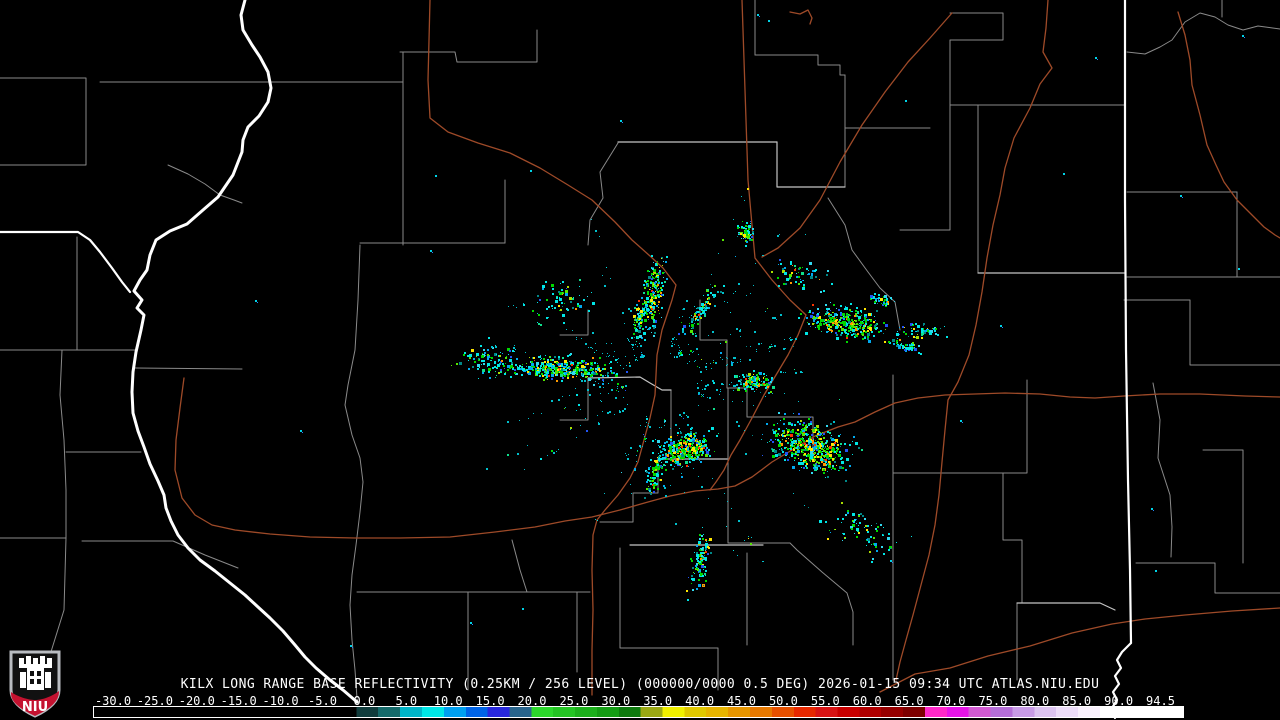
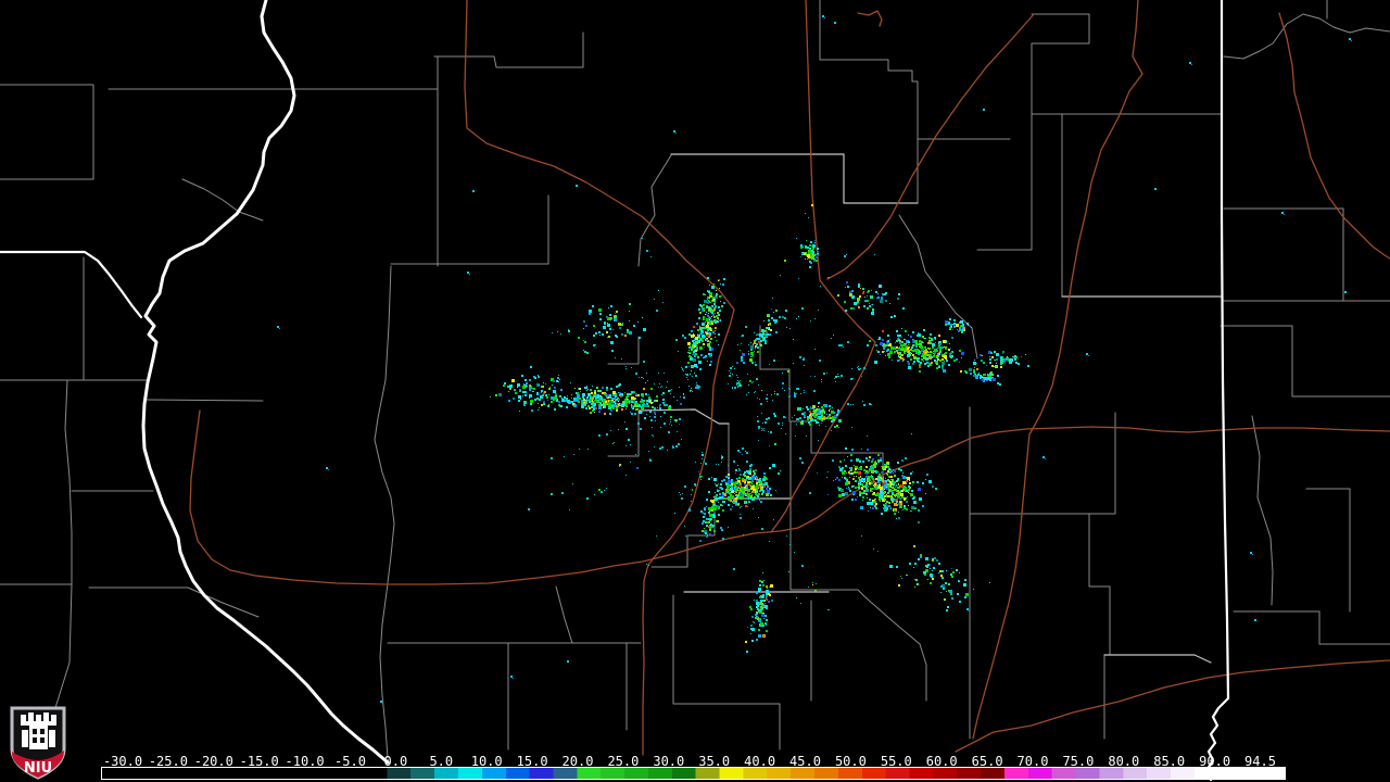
- KILX LONG RANGE BASE REFLECTIVITY (0.25KM / 256 LEVEL) (000000/0000 0.5 DEG) 2026-01-15 09:34 UTC ATLAS.NIU.EDU
  -30.0
  -25.0
  -20.0
  -15.0
  -10.0
  -5.0
  0.0
  5.0
  10.0
  15.0
  20.0
  25.0
  30.0
  35.0
  40.0
  45.0
  50.0
  55.0
  60.0
  65.0
  70.0
  75.0
  80.0
  85.0
  90.0
  94.5
  NIU
